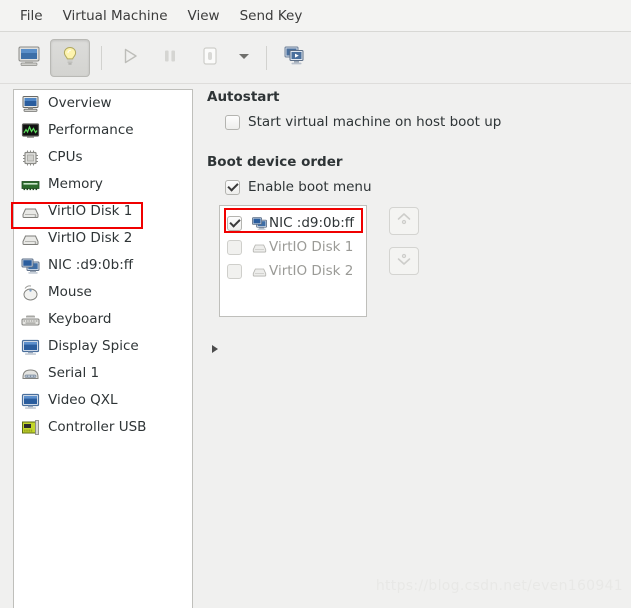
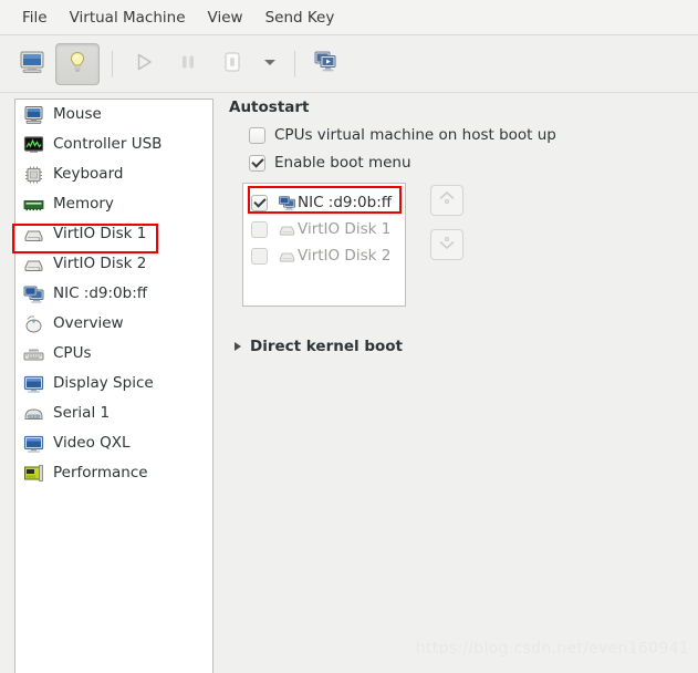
  File
  Virtual Machine
  View
  Send Key
- Overview
+ Mouse
- Performance
+ Controller USB
- CPUs
+ Keyboard
  Memory
  VirtIO Disk 1
  VirtIO Disk 2
  NIC :d9:0b:ff
- Mouse
+ Overview
- Keyboard
+ CPUs
  Display Spice
  Serial 1
  Video QXL
- Controller USB
+ Performance
  Autostart
- Start virtual machine on host boot up
+ CPUs virtual machine on host boot up
- Boot device order
  Enable boot menu
  NIC :d9:0b:ff
  VirtIO Disk 1
  VirtIO Disk 2
+ Direct kernel boot
